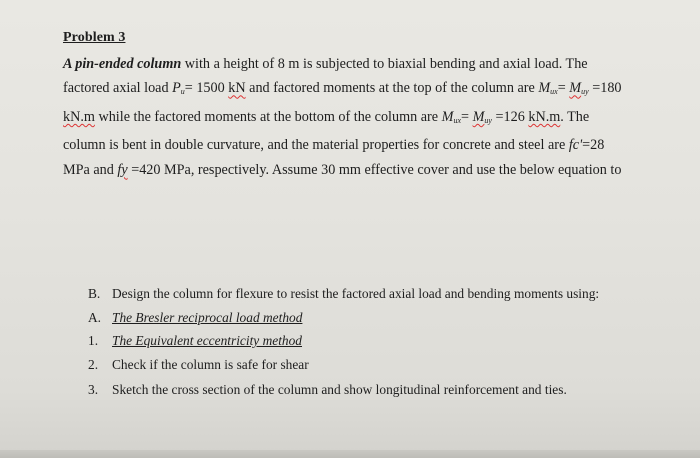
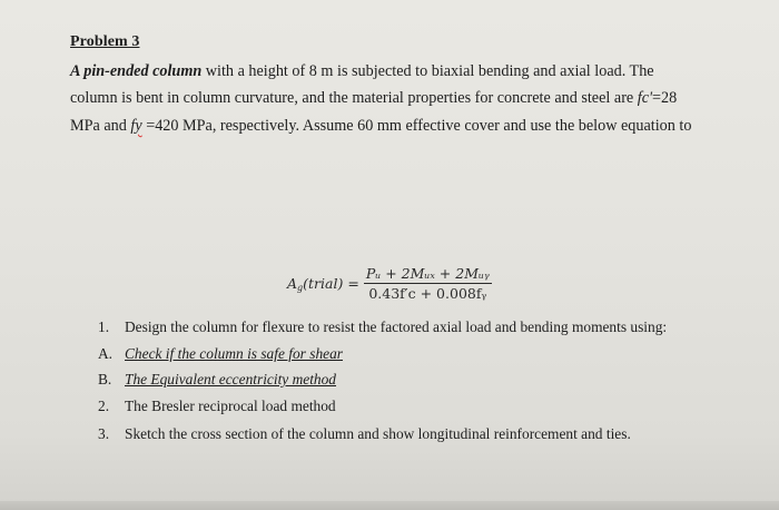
  Problem 3
  A pin-ended column with a height of 8 m is subjected to biaxial bending and axial load. The
- factored axial load Pu= 1500 kN and factored moments at the top of the column are Mux= Muy =180
- kN.m while the factored moments at the bottom of the column are Mux= Muy =126 kN.m. The
- column is bent in double curvature, and the material properties for concrete and steel are fc'=28
+ column is bent in column curvature, and the material properties for concrete and steel are fc'=28
- MPa and fy =420 MPa, respectively. Assume 30 mm effective cover and use the below equation to
+ MPa and fy =420 MPa, respectively. Assume 60 mm effective cover and use the below equation to
+ Ag(trial)
+ =
+ Pᵤ + 2Mᵤₓ + 2Mᵤᵧ
+ 0.43f′c + 0.008fᵧ
- B. Design the column for flexure to resist the factored axial load and bending moments using:
+ 1. Design the column for flexure to resist the factored axial load and bending moments using:
- A. The Bresler reciprocal load method
+ A. Check if the column is safe for shear
- 1. The Equivalent eccentricity method
+ B. The Equivalent eccentricity method
- 2. Check if the column is safe for shear
+ 2. The Bresler reciprocal load method
  3. Sketch the cross section of the column and show longitudinal reinforcement and ties.
